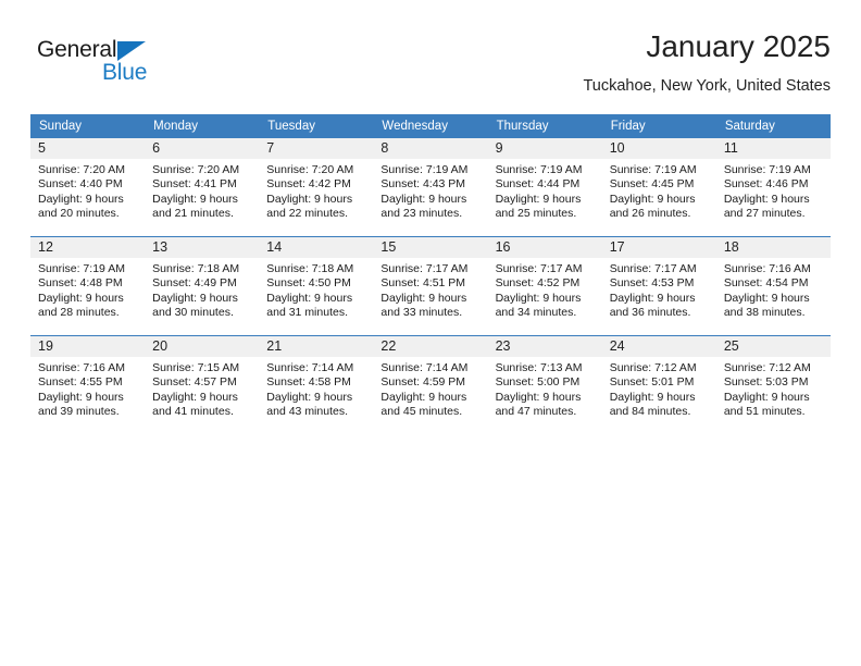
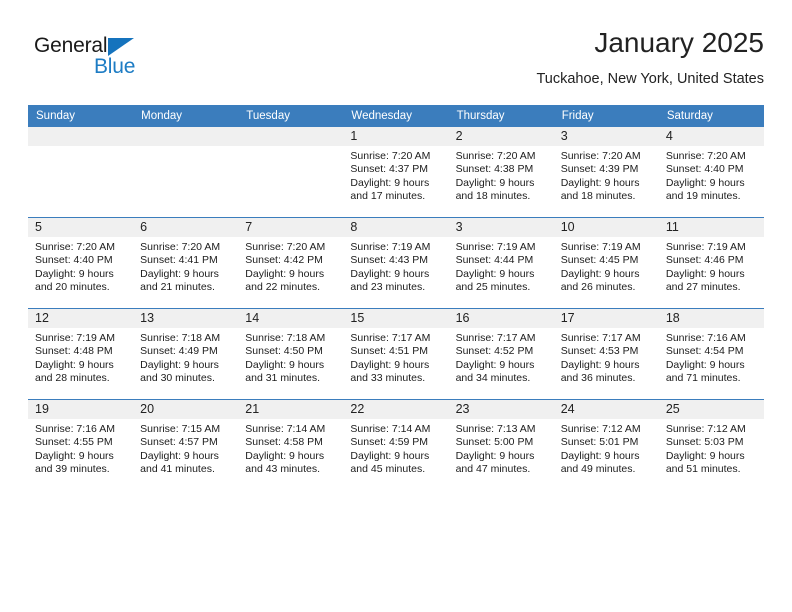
  General
  Blue
  January 2025
  Tuckahoe, New York, United States
  Sunday	Monday	Tuesday	Wednesday	Thursday	Friday	Saturday
+ 			1Sunrise: 7:20 AMSunset: 4:37 PMDaylight: 9 hoursand 17 minutes.	2Sunrise: 7:20 AMSunset: 4:38 PMDaylight: 9 hoursand 18 minutes.	3Sunrise: 7:20 AMSunset: 4:39 PMDaylight: 9 hoursand 18 minutes.	4Sunrise: 7:20 AMSunset: 4:40 PMDaylight: 9 hoursand 19 minutes.
- 5Sunrise: 7:20 AMSunset: 4:40 PMDaylight: 9 hoursand 20 minutes.	6Sunrise: 7:20 AMSunset: 4:41 PMDaylight: 9 hoursand 21 minutes.	7Sunrise: 7:20 AMSunset: 4:42 PMDaylight: 9 hoursand 22 minutes.	8Sunrise: 7:19 AMSunset: 4:43 PMDaylight: 9 hoursand 23 minutes.	9Sunrise: 7:19 AMSunset: 4:44 PMDaylight: 9 hoursand 25 minutes.	10Sunrise: 7:19 AMSunset: 4:45 PMDaylight: 9 hoursand 26 minutes.	11Sunrise: 7:19 AMSunset: 4:46 PMDaylight: 9 hoursand 27 minutes.
+ 5Sunrise: 7:20 AMSunset: 4:40 PMDaylight: 9 hoursand 20 minutes.	6Sunrise: 7:20 AMSunset: 4:41 PMDaylight: 9 hoursand 21 minutes.	7Sunrise: 7:20 AMSunset: 4:42 PMDaylight: 9 hoursand 22 minutes.	8Sunrise: 7:19 AMSunset: 4:43 PMDaylight: 9 hoursand 23 minutes.	3Sunrise: 7:19 AMSunset: 4:44 PMDaylight: 9 hoursand 25 minutes.	10Sunrise: 7:19 AMSunset: 4:45 PMDaylight: 9 hoursand 26 minutes.	11Sunrise: 7:19 AMSunset: 4:46 PMDaylight: 9 hoursand 27 minutes.
- 12Sunrise: 7:19 AMSunset: 4:48 PMDaylight: 9 hoursand 28 minutes.	13Sunrise: 7:18 AMSunset: 4:49 PMDaylight: 9 hoursand 30 minutes.	14Sunrise: 7:18 AMSunset: 4:50 PMDaylight: 9 hoursand 31 minutes.	15Sunrise: 7:17 AMSunset: 4:51 PMDaylight: 9 hoursand 33 minutes.	16Sunrise: 7:17 AMSunset: 4:52 PMDaylight: 9 hoursand 34 minutes.	17Sunrise: 7:17 AMSunset: 4:53 PMDaylight: 9 hoursand 36 minutes.	18Sunrise: 7:16 AMSunset: 4:54 PMDaylight: 9 hoursand 38 minutes.
+ 12Sunrise: 7:19 AMSunset: 4:48 PMDaylight: 9 hoursand 28 minutes.	13Sunrise: 7:18 AMSunset: 4:49 PMDaylight: 9 hoursand 30 minutes.	14Sunrise: 7:18 AMSunset: 4:50 PMDaylight: 9 hoursand 31 minutes.	15Sunrise: 7:17 AMSunset: 4:51 PMDaylight: 9 hoursand 33 minutes.	16Sunrise: 7:17 AMSunset: 4:52 PMDaylight: 9 hoursand 34 minutes.	17Sunrise: 7:17 AMSunset: 4:53 PMDaylight: 9 hoursand 36 minutes.	18Sunrise: 7:16 AMSunset: 4:54 PMDaylight: 9 hoursand 71 minutes.
- 19Sunrise: 7:16 AMSunset: 4:55 PMDaylight: 9 hoursand 39 minutes.	20Sunrise: 7:15 AMSunset: 4:57 PMDaylight: 9 hoursand 41 minutes.	21Sunrise: 7:14 AMSunset: 4:58 PMDaylight: 9 hoursand 43 minutes.	22Sunrise: 7:14 AMSunset: 4:59 PMDaylight: 9 hoursand 45 minutes.	23Sunrise: 7:13 AMSunset: 5:00 PMDaylight: 9 hoursand 47 minutes.	24Sunrise: 7:12 AMSunset: 5:01 PMDaylight: 9 hoursand 84 minutes.	25Sunrise: 7:12 AMSunset: 5:03 PMDaylight: 9 hoursand 51 minutes.
+ 19Sunrise: 7:16 AMSunset: 4:55 PMDaylight: 9 hoursand 39 minutes.	20Sunrise: 7:15 AMSunset: 4:57 PMDaylight: 9 hoursand 41 minutes.	21Sunrise: 7:14 AMSunset: 4:58 PMDaylight: 9 hoursand 43 minutes.	22Sunrise: 7:14 AMSunset: 4:59 PMDaylight: 9 hoursand 45 minutes.	23Sunrise: 7:13 AMSunset: 5:00 PMDaylight: 9 hoursand 47 minutes.	24Sunrise: 7:12 AMSunset: 5:01 PMDaylight: 9 hoursand 49 minutes.	25Sunrise: 7:12 AMSunset: 5:03 PMDaylight: 9 hoursand 51 minutes.
